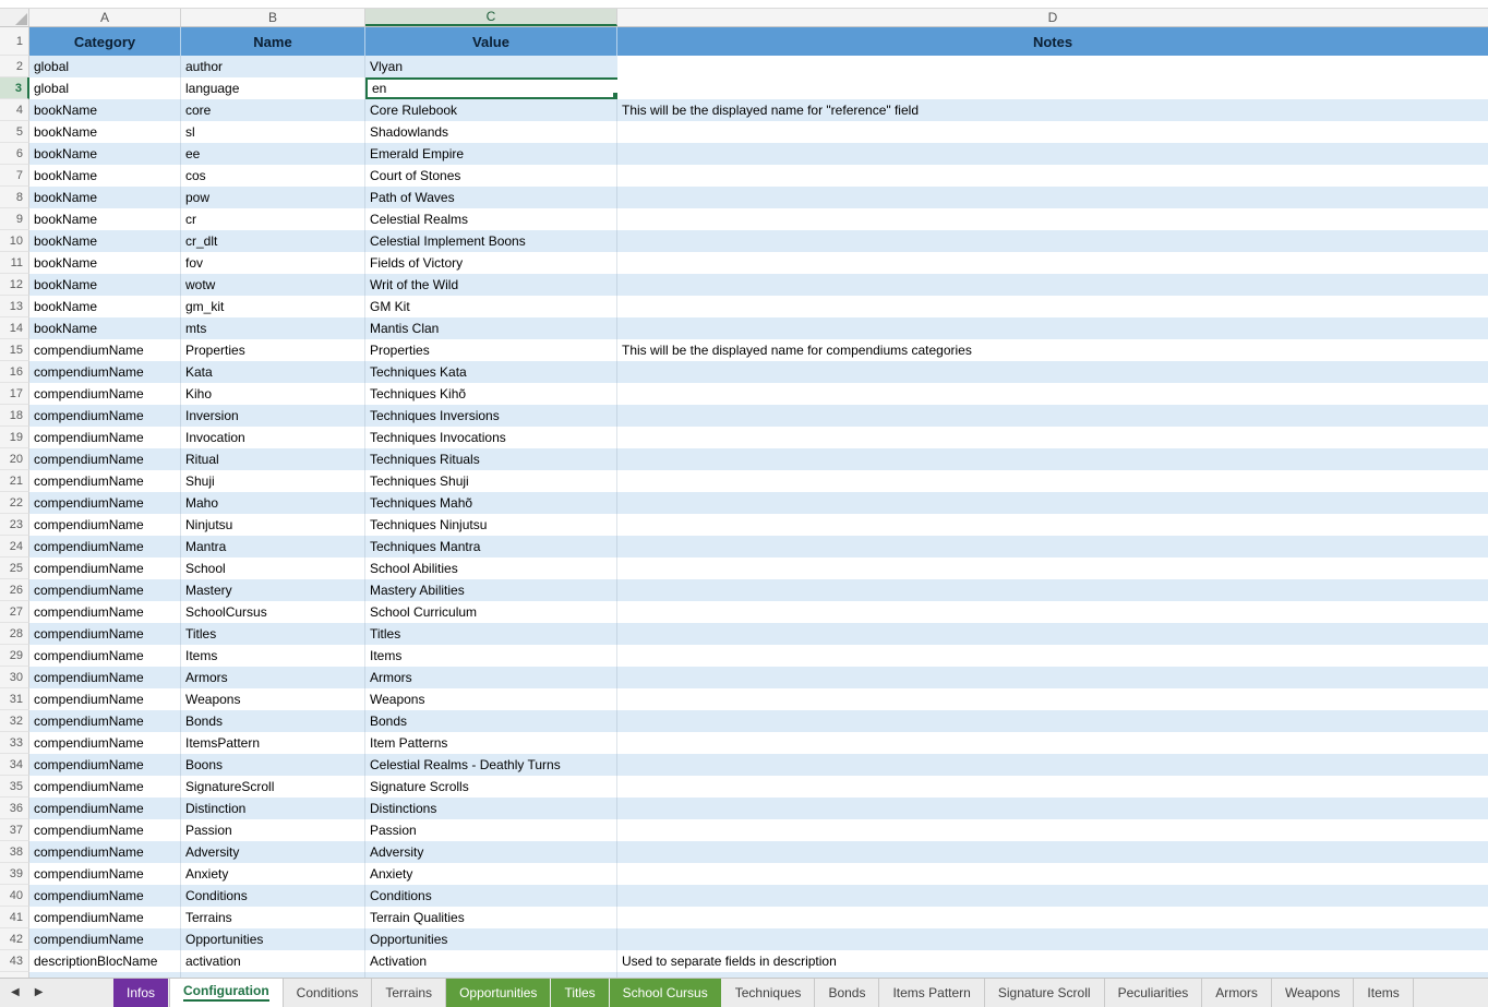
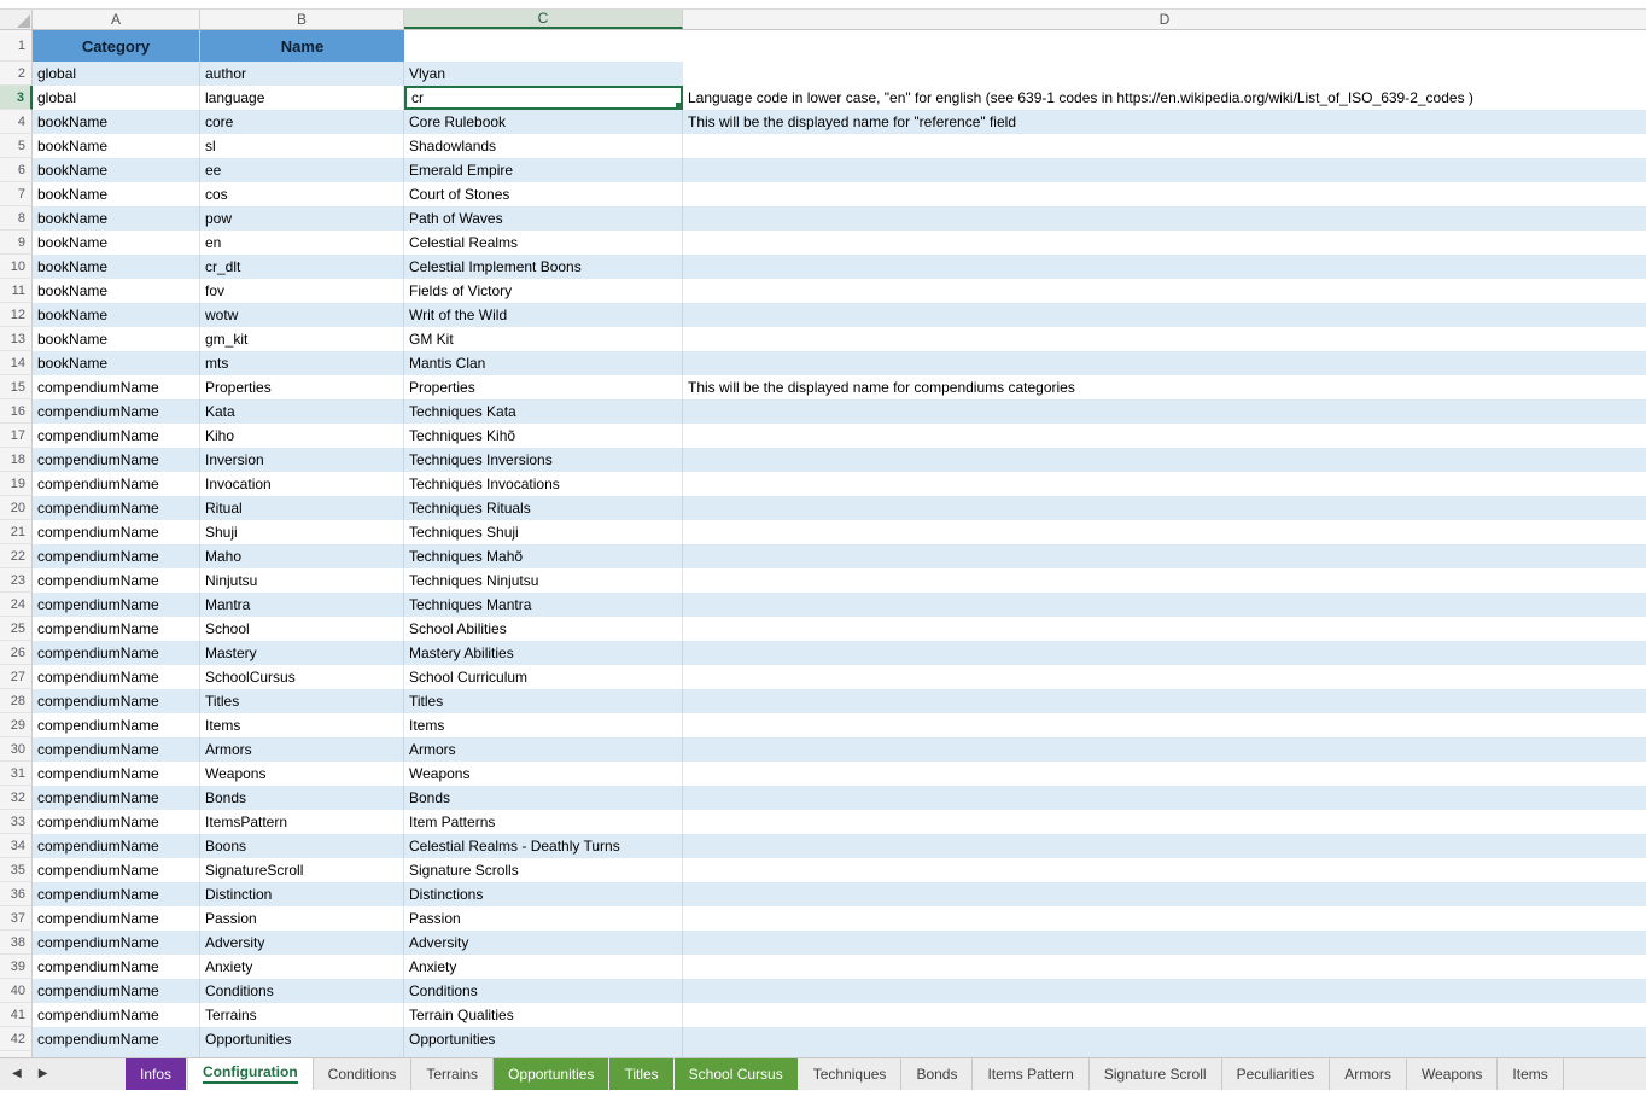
  A
  B
  C
  D
  1
  Category
  Name
- Value
- Notes
  2
  global
  author
  Vlyan
  3
  global
  language
- en
+ cr
+ Language code in lower case, "en" for english (see 639-1 codes in https://en.wikipedia.org/wiki/List_of_ISO_639-2_codes )
  4
  bookName
  core
  Core Rulebook
  This will be the displayed name for "reference" field
  5
  bookName
  sl
  Shadowlands
  6
  bookName
  ee
  Emerald Empire
  7
  bookName
  cos
  Court of Stones
  8
  bookName
  pow
  Path of Waves
  9
  bookName
- cr
+ en
  Celestial Realms
  10
  bookName
  cr_dlt
  Celestial Implement Boons
  11
  bookName
  fov
  Fields of Victory
  12
  bookName
  wotw
  Writ of the Wild
  13
  bookName
  gm_kit
  GM Kit
  14
  bookName
  mts
  Mantis Clan
  15
  compendiumName
  Properties
  Properties
  This will be the displayed name for compendiums categories
  16
  compendiumName
  Kata
  Techniques Kata
  17
  compendiumName
  Kiho
  Techniques Kihõ
  18
  compendiumName
  Inversion
  Techniques Inversions
  19
  compendiumName
  Invocation
  Techniques Invocations
  20
  compendiumName
  Ritual
  Techniques Rituals
  21
  compendiumName
  Shuji
  Techniques Shuji
  22
  compendiumName
  Maho
  Techniques Mahõ
  23
  compendiumName
  Ninjutsu
  Techniques Ninjutsu
  24
  compendiumName
  Mantra
  Techniques Mantra
  25
  compendiumName
  School
  School Abilities
  26
  compendiumName
  Mastery
  Mastery Abilities
  27
  compendiumName
  SchoolCursus
  School Curriculum
  28
  compendiumName
  Titles
  Titles
  29
  compendiumName
  Items
  Items
  30
  compendiumName
  Armors
  Armors
  31
  compendiumName
  Weapons
  Weapons
  32
  compendiumName
  Bonds
  Bonds
  33
  compendiumName
  ItemsPattern
  Item Patterns
  34
  compendiumName
  Boons
  Celestial Realms - Deathly Turns
  35
  compendiumName
  SignatureScroll
  Signature Scrolls
  36
  compendiumName
  Distinction
  Distinctions
  37
  compendiumName
  Passion
  Passion
  38
  compendiumName
  Adversity
  Adversity
  39
  compendiumName
  Anxiety
  Anxiety
  40
  compendiumName
  Conditions
  Conditions
  41
  compendiumName
  Terrains
  Terrain Qualities
  42
  compendiumName
  Opportunities
  Opportunities
- 43
- descriptionBlocName
- activation
- Activation
- Used to separate fields in description
  ◀
  ▶
  Infos
  Configuration
  Conditions
  Terrains
  Opportunities
  Titles
  School Cursus
  Techniques
  Bonds
  Items Pattern
  Signature Scroll
  Peculiarities
  Armors
  Weapons
  Items
